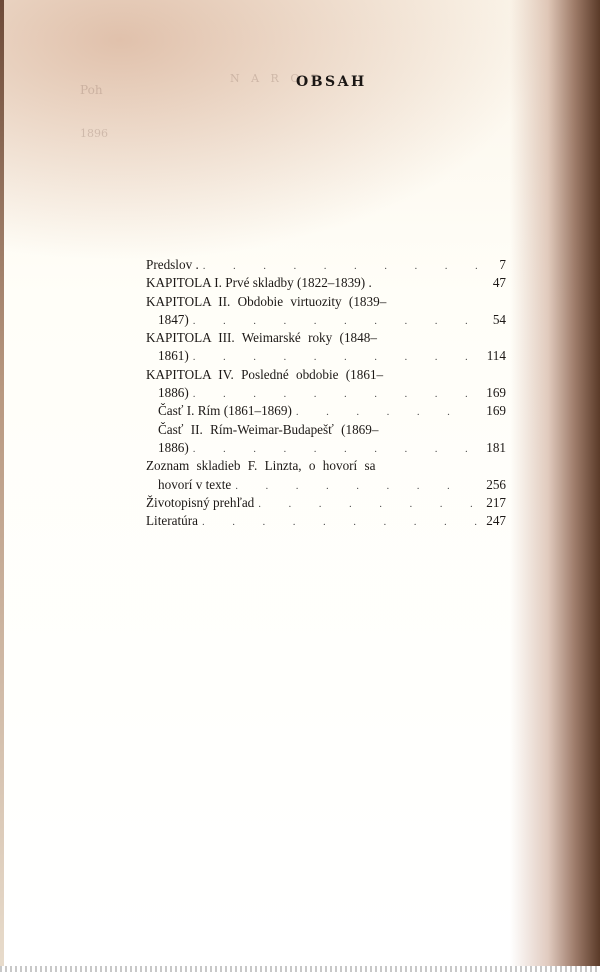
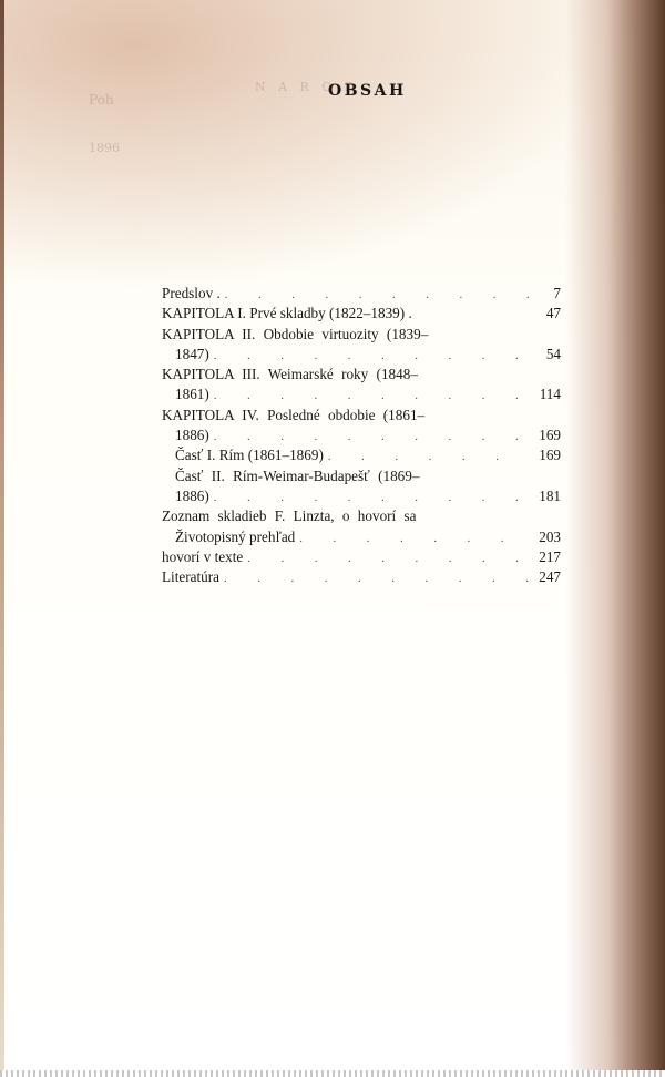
  Poh
  1896
  N A R O D
  OBSAH
  Predslov .
  7
  KAPITOLA I. Prvé skladby (1822–1839) .
  47
  KAPITOLA II. Obdobie virtuozity (1839–
  1847)
  54
  KAPITOLA III. Weimarské roky (1848–
  1861)
  114
  KAPITOLA IV. Posledné obdobie (1861–
  1886)
  169
  Časť I. Rím (1861–1869)
  169
  Časť II. Rím-Weimar-Budapešť (1869–
  1886)
  181
  Zoznam skladieb F. Linzta, o hovorí sa
- hovorí v texte
+ Životopisný prehľad
- 256
+ 203
- Životopisný prehľad
+ hovorí v texte
  217
  Literatúra
  247
